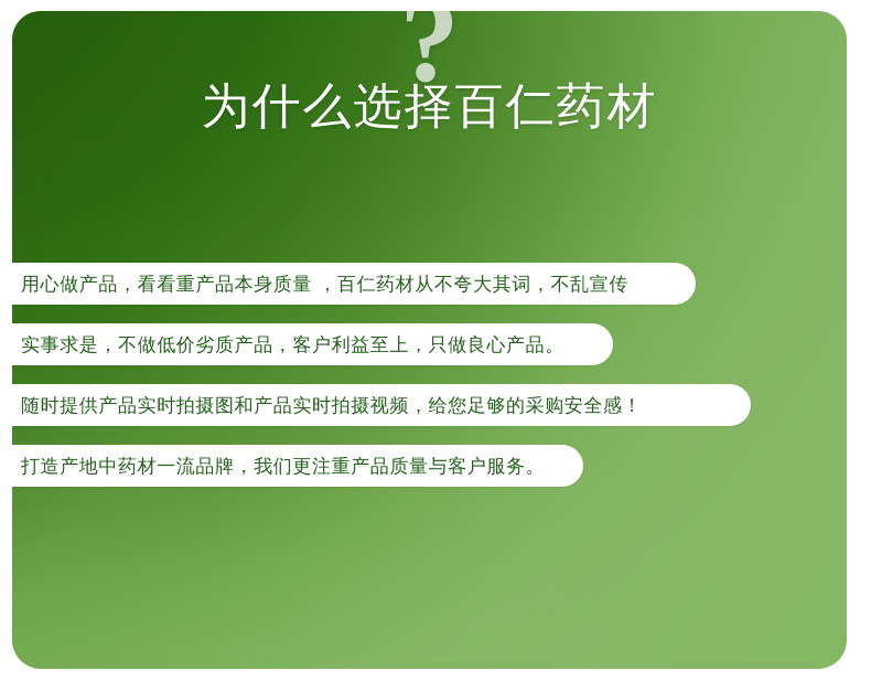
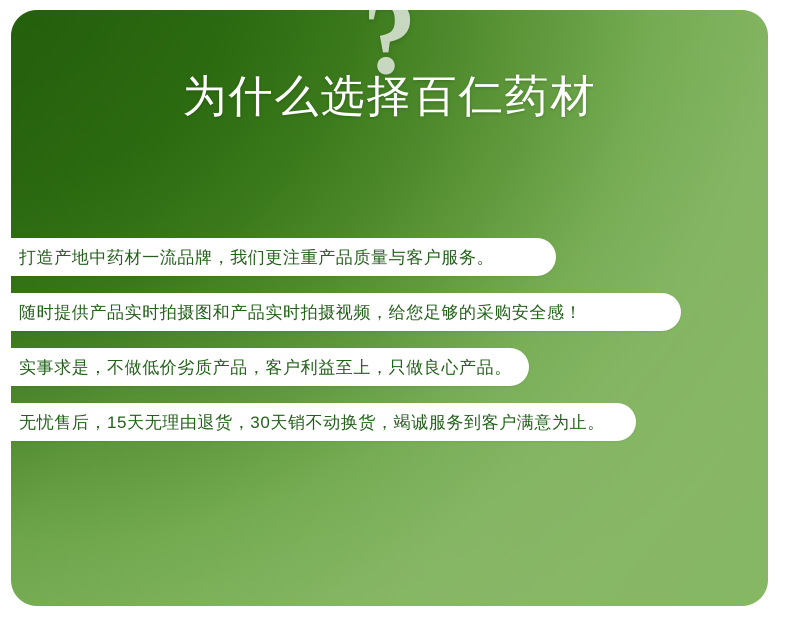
  ?
  为什么选择百仁药材
- 用心做产品，看看重产品本身质量 ，百仁药材从不夸大其词，不乱宣传
- 实事求是，不做低价劣质产品，客户利益至上，只做良心产品。
+ 打造产地中药材一流品牌，我们更注重产品质量与客户服务。
  随时提供产品实时拍摄图和产品实时拍摄视频，给您足够的采购安全感！
- 打造产地中药材一流品牌，我们更注重产品质量与客户服务。
+ 实事求是，不做低价劣质产品，客户利益至上，只做良心产品。
+ 无忧售后，15天无理由退货，30天销不动换货，竭诚服务到客户满意为止。
